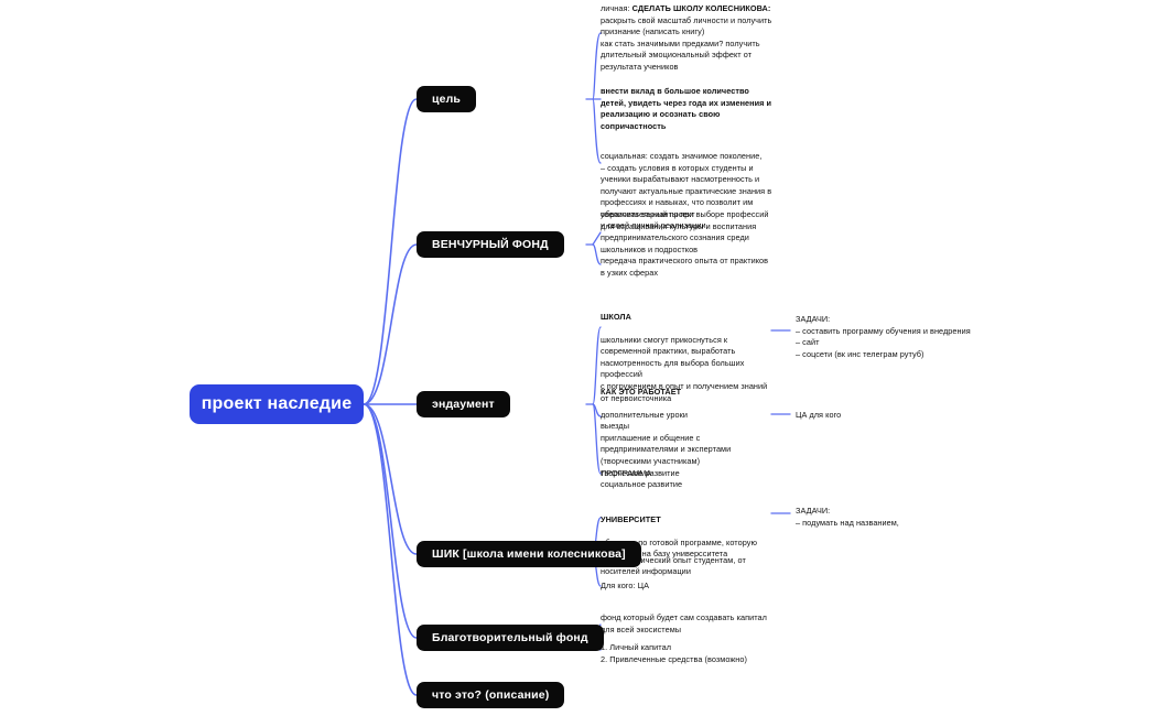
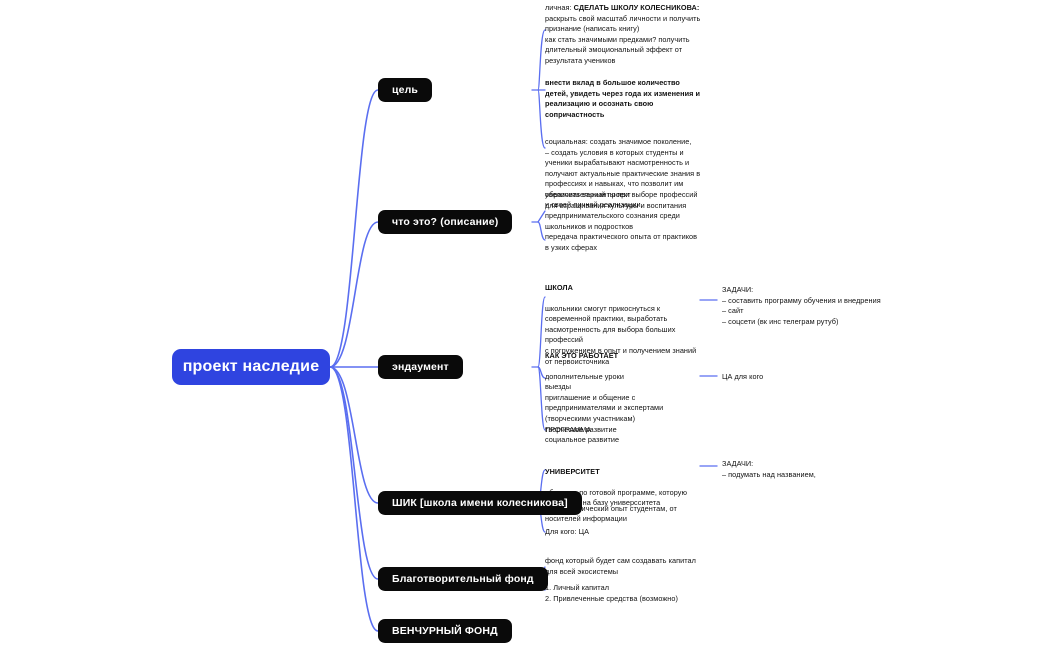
  проект наследие
  цель
- ВЕНЧУРНЫЙ ФОНД
+ что это? (описание)
  эндаумент
  ШИК [школа имени колесникова]
  Благотворительный фонд
- что это? (описание)
+ ВЕНЧУРНЫЙ ФОНД
  личная: СДЕЛАТЬ ШКОЛУ КОЛЕСНИКОВА:
  раскрыть свой масштаб личности и получить
  признание (написать книгу)
  как стать значимыми предками? получить
  длительный эмоциональный эффект от
  результата учеников
  внести вклад в большое количество
  детей, увидеть через года их изменения и
  реализацию и осознать свою
  сопричастность
  социальная: создать значимое поколение,
  – создать условия в которых студенты и
  ученики вырабатывают насмотренность и
  получают актуальные практические знания в
  профессиях и навыках, что позволит им
  увеличить варианты при выборе профессий
  и своей личной реализации.
  образовательный проект
  для взращивания культуры и воспитания
  предпринимательского сознания среди
  школьников и подростков
  передача практического опыта от практиков
  в узких сферах
  ШКОЛА
  школьники смогут прикоснуться к
  современной практики, выработать
  насмотренность для выбора больших
  профессий
  с погружением в опыт и получением знаний
  от первоисточника
  КАК ЭТО РАБОТАЕТ
  дополнительные уроки
  выезды
  приглашение и общение с
  предпринимателями и экспертами
  (творческими участникам)
  творческое развитие
  социальное развитие
  ПРОГРАММА
  ЗАДАЧИ:
  – составить программу обучения и внедрения
  – сайт
  – соцсети (вк инс телеграм рутуб)
  ЦА для кого
  УНИВЕРСИТЕТ
  по готовой программе, которую
  ический опыт студентам, от
  носителей информации
  Для кого: ЦА
  ЗАДАЧИ:
  – подумать над названием,
  фонд который будет сам создавать капитал
  ля всей экосистемы
  . Личный капитал
  2. Привлеченные средства (возможно)
